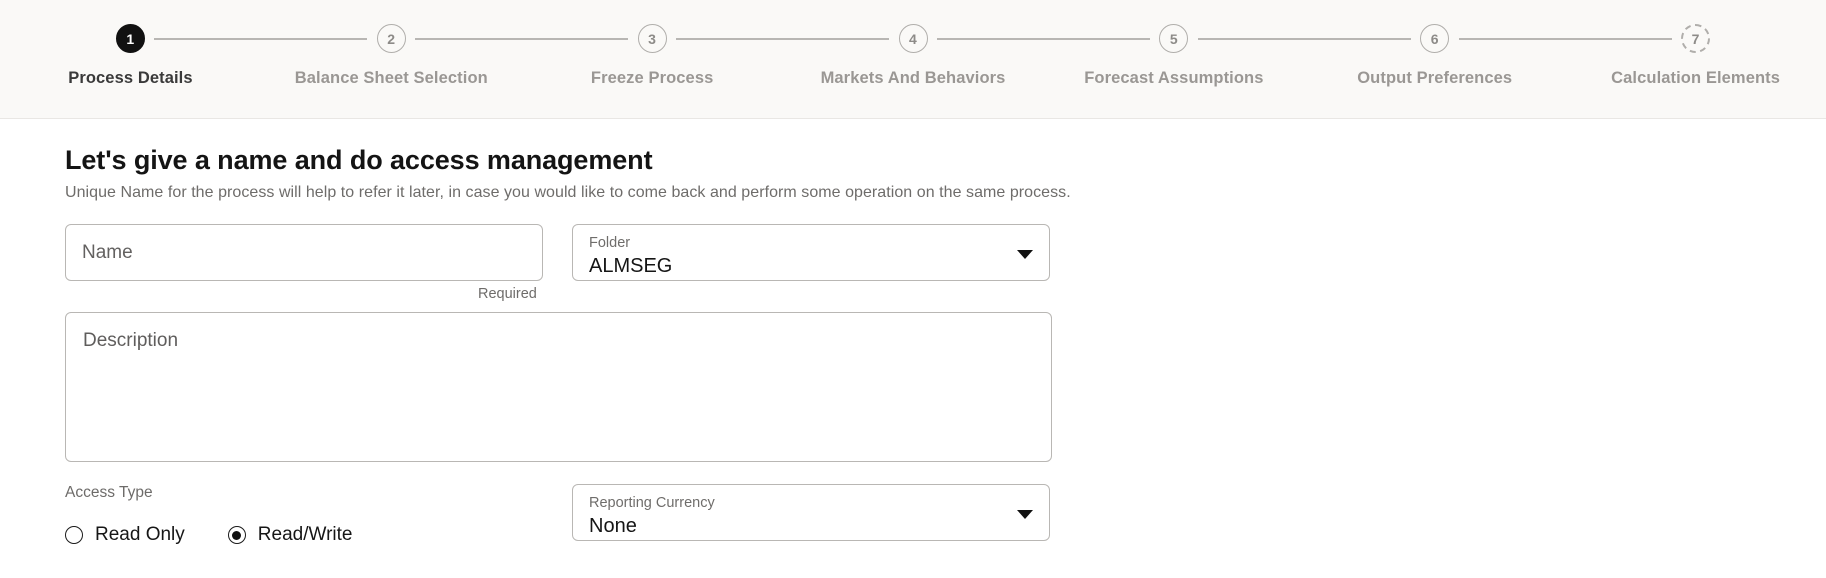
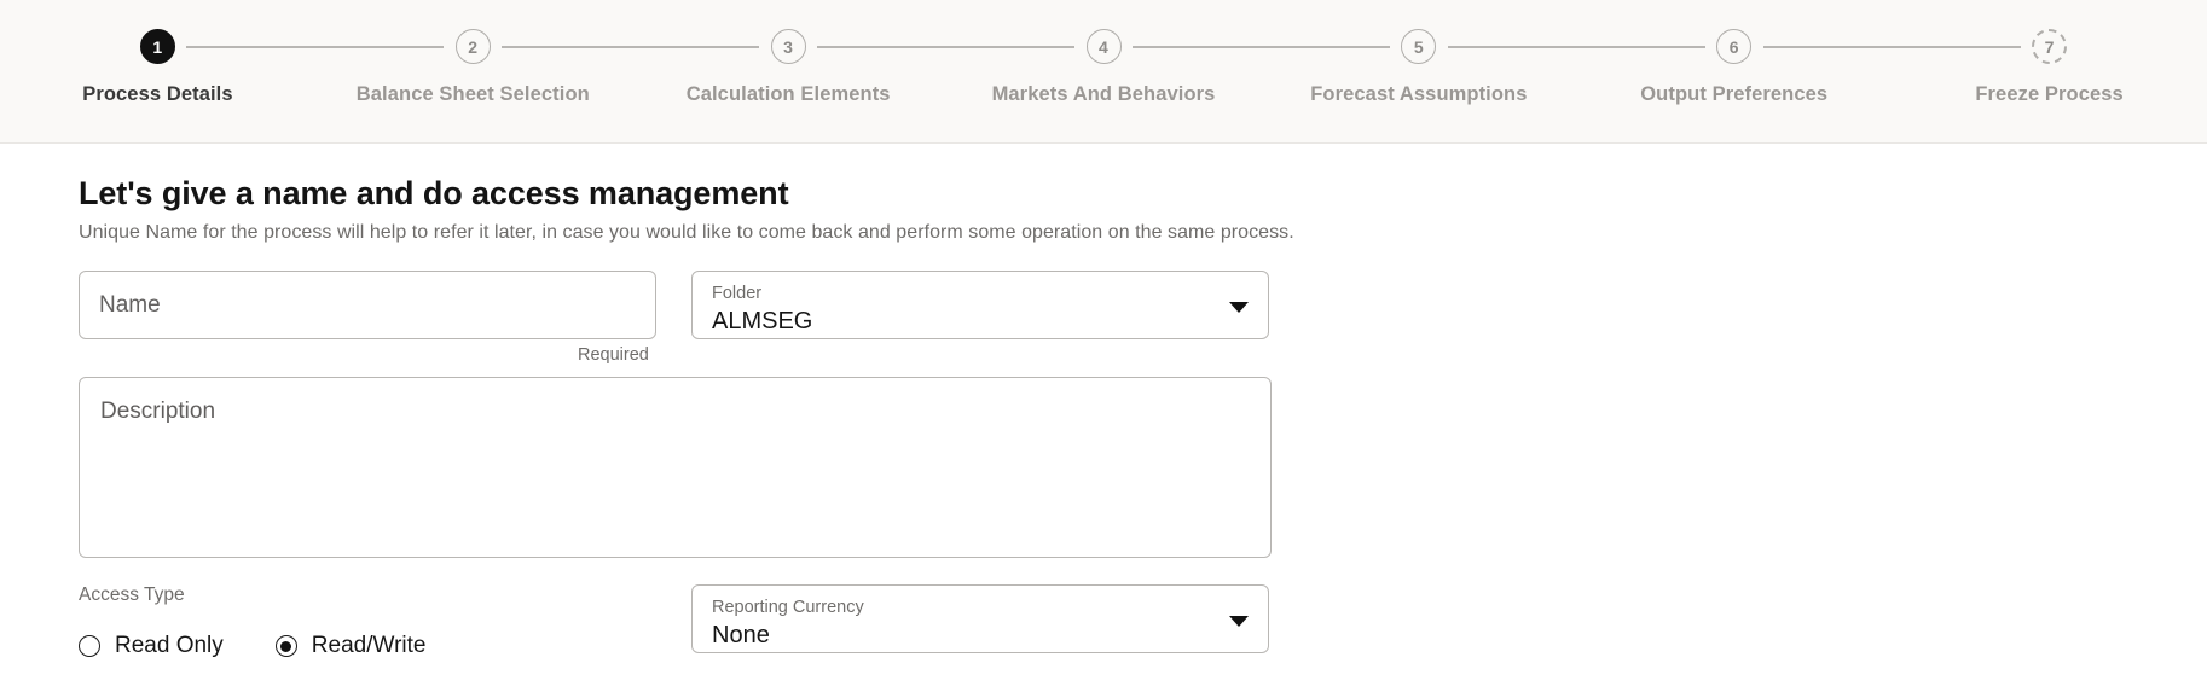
  1
  Process Details
  2
  Balance Sheet Selection
  3
- Freeze Process
+ Calculation Elements
  4
  Markets And Behaviors
  5
  Forecast Assumptions
  6
  Output Preferences
  7
- Calculation Elements
+ Freeze Process
  Let's give a name and do access management
  Unique Name for the process will help to refer it later, in case you would like to come back and perform some operation on the same process.
  Name
  Required
  Folder
  ALMSEG
  Description
  Access Type
  Read Only
  Read/Write
  Reporting Currency
  None
